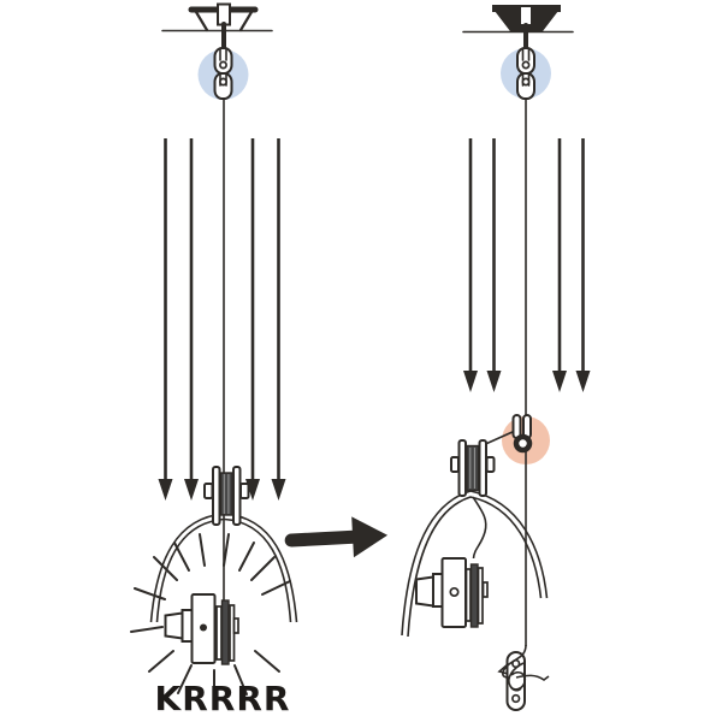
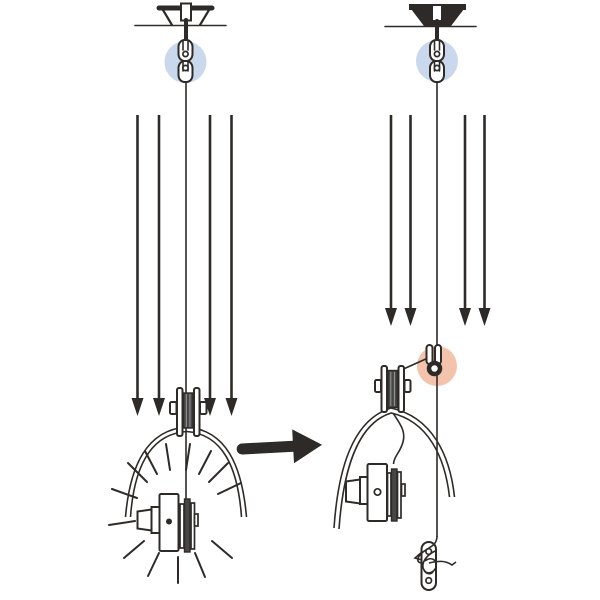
- KRRRR
